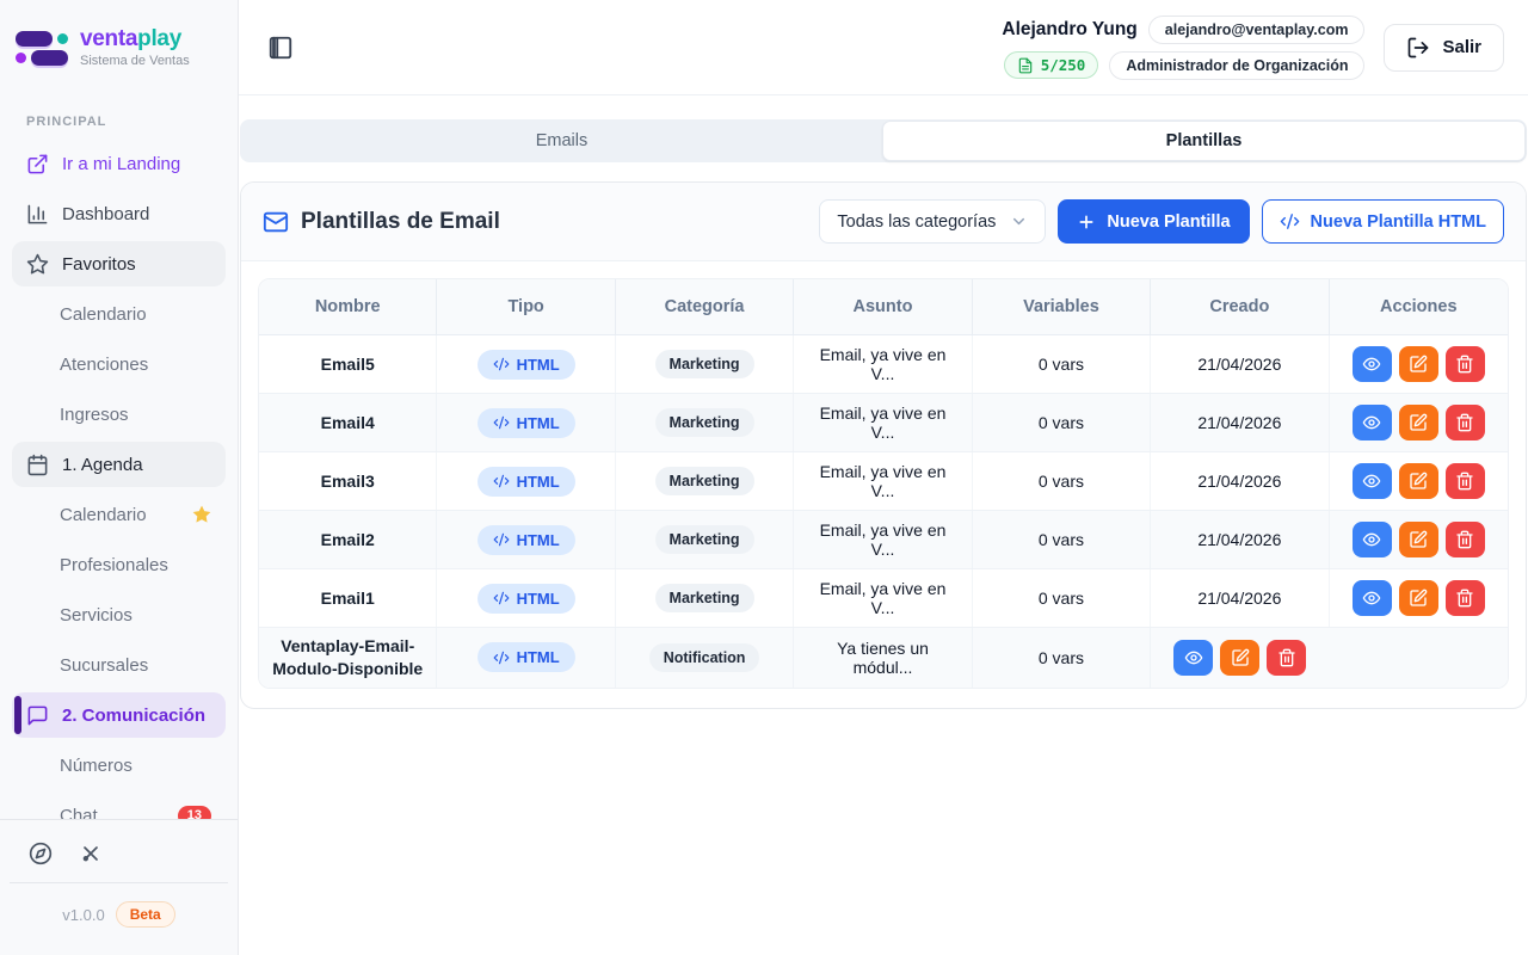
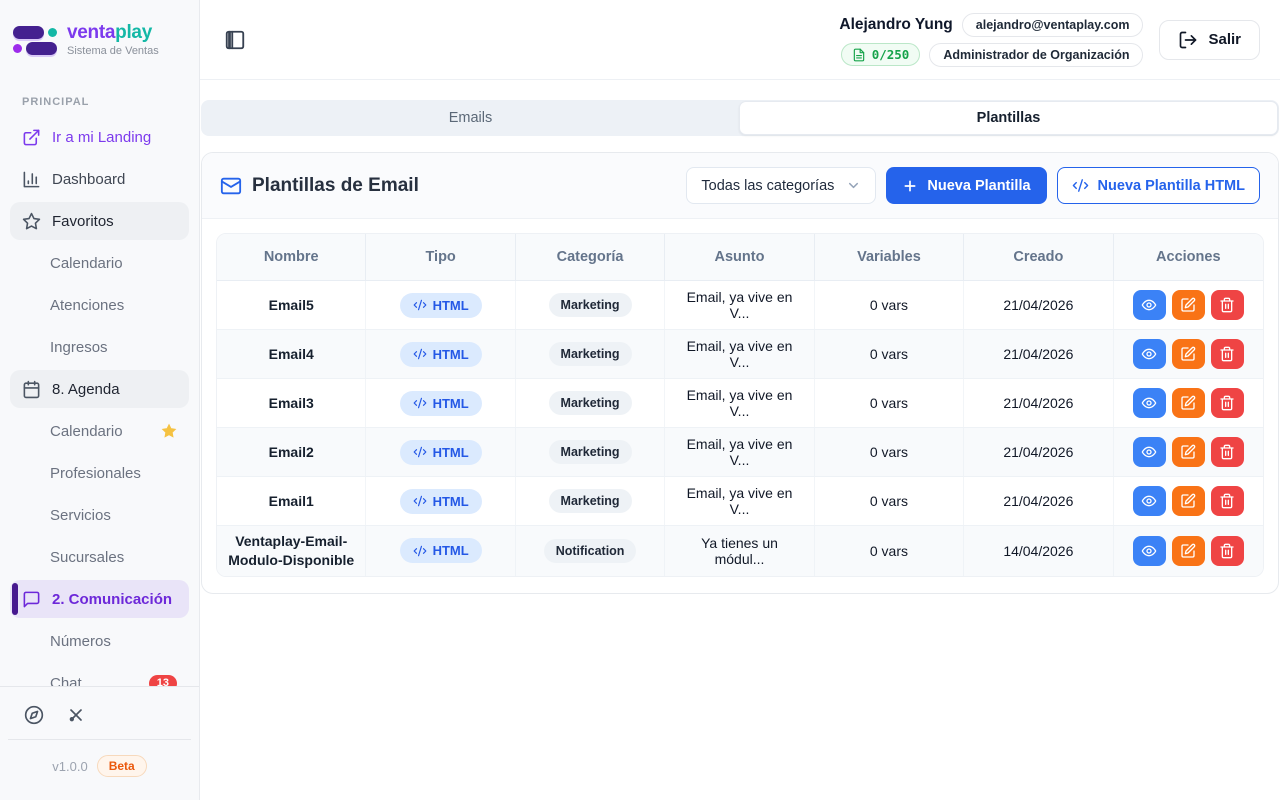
  ventaplay
  Sistema de Ventas
  PRINCIPAL
  Ir a mi Landing
  Dashboard
  Favoritos
  Calendario
  Atenciones
  Ingresos
- 1. Agenda
+ 8. Agenda
  Calendario
  Profesionales
  Servicios
  Sucursales
  2. Comunicación
  Números
  Chat
  13
  v1.0.0
  Beta
  Alejandro Yung
  alejandro@ventaplay.com
- 5/250
+ 0/250
  Administrador de Organización
  Salir
  Emails
  Plantillas
  Plantillas de Email
  Todas las categorías
  Nueva Plantilla
  Nueva Plantilla HTML
  Nombre
  Tipo
  Categoría
  Asunto
  Variables
  Creado
  Acciones
  Email5
  HTML
  Marketing
  Email, ya vive en V...
  0 vars
  21/04/2026
  Email4
  HTML
  Marketing
  Email, ya vive en V...
  0 vars
  21/04/2026
  Email3
  HTML
  Marketing
  Email, ya vive en V...
  0 vars
  21/04/2026
  Email2
  HTML
  Marketing
  Email, ya vive en V...
  0 vars
  21/04/2026
  Email1
  HTML
  Marketing
  Email, ya vive en V...
  0 vars
  21/04/2026
  Ventaplay-Email-Modulo-Disponible
  HTML
  Notification
  Ya tienes un módul...
  0 vars
+ 14/04/2026
